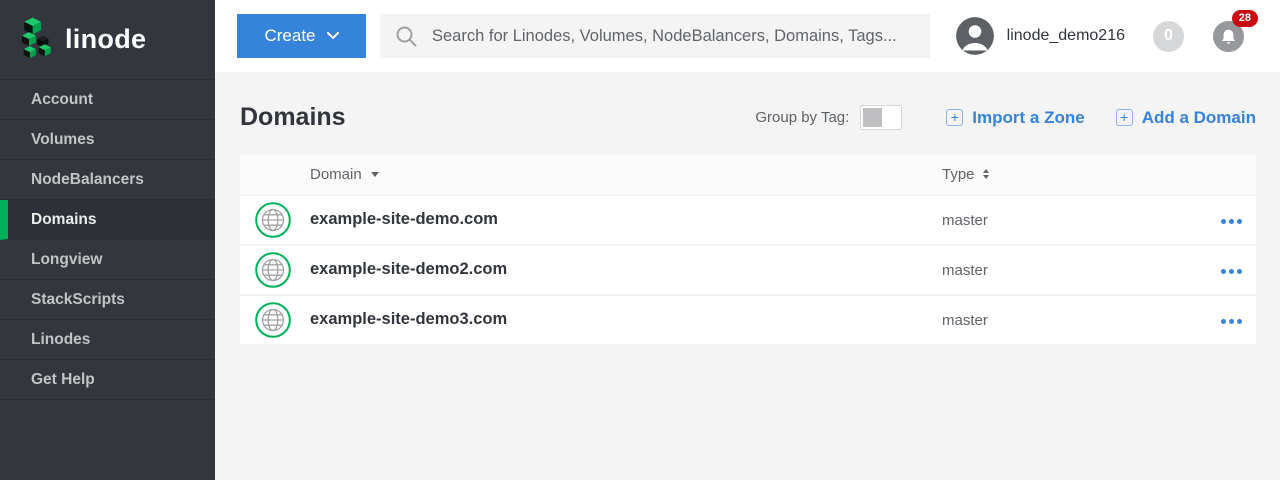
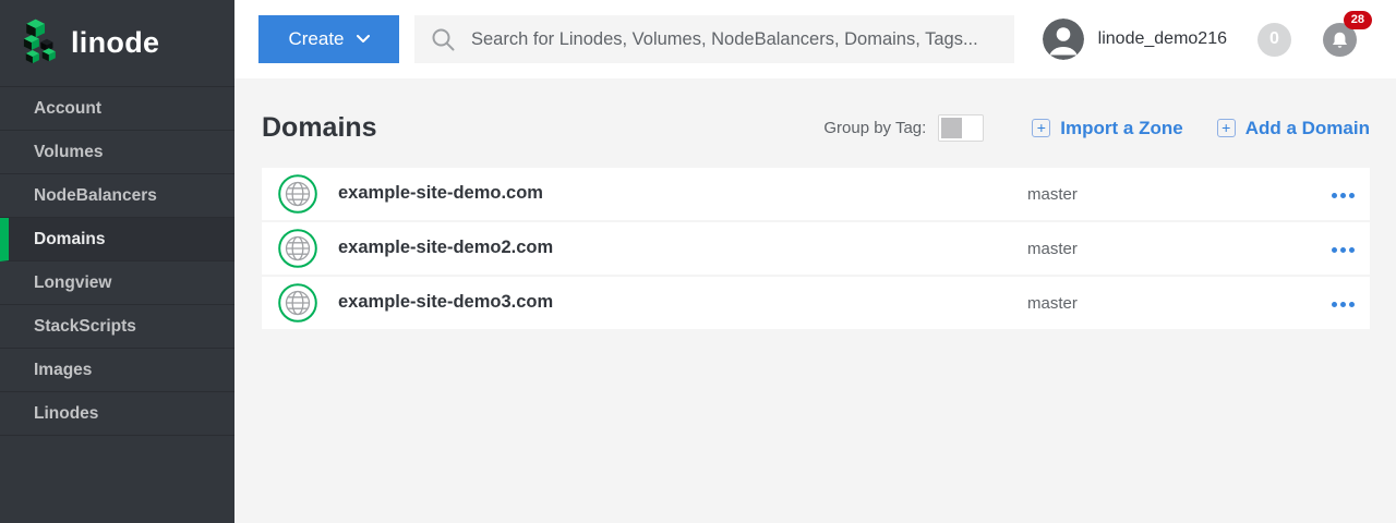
  linode
  Account
  Volumes
  NodeBalancers
  Domains
  Longview
  StackScripts
+ Images
  Linodes
- Get Help
  Create
  Search for Linodes, Volumes, NodeBalancers, Domains, Tags...
  linode_demo216
  0
  28
  Domains
  Group by Tag:
  +
  Import a Zone
  +
  Add a Domain
- Domain
- Type
  example-site-demo.com
  master
  example-site-demo2.com
  master
  example-site-demo3.com
  master
